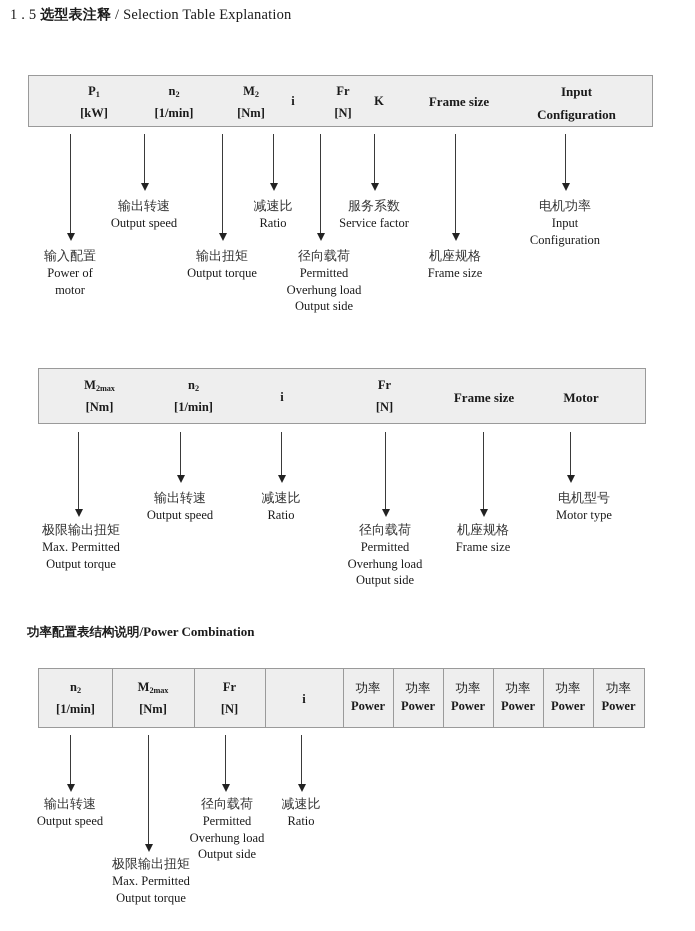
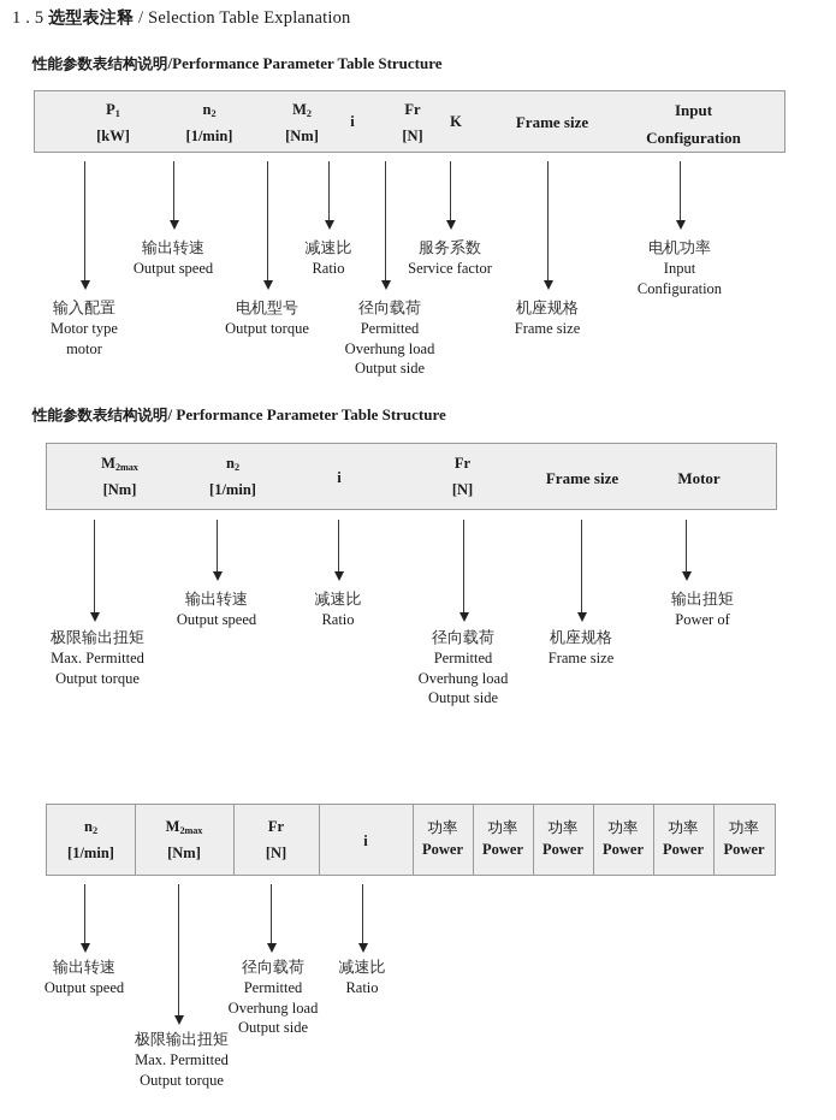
  1 . 5 选型表注释 / Selection Table Explanation
+ 性能参数表结构说明/Performance Parameter Table Structure
  P1
  [kW]
  n2
  [1/min]
  M2
  [Nm]
  i
  Fr
  [N]
  K
  Frame size
  Input
  Configuration
  输入配置
- Power of
+ Motor type
  motor
  输出转速
  Output speed
- 输出扭矩
+ 电机型号
  Output torque
  减速比
  Ratio
  径向载荷
  Permitted
  Overhung load
  Output side
  服务系数
  Service factor
  机座规格
  Frame size
  电机功率
  Input
  Configuration
+ 性能参数表结构说明/ Performance Parameter Table Structure
  M2max
  [Nm]
  n2
  [1/min]
  i
  Fr
  [N]
  Frame size
  Motor
  极限输出扭矩
  Max. Permitted
  Output torque
  输出转速
  Output speed
  减速比
  Ratio
  径向载荷
  Permitted
  Overhung load
  Output side
  机座规格
  Frame size
- 电机型号
+ 输出扭矩
- Motor type
+ Power of
- 功率配置表结构说明/Power Combination
  n2
  [1/min]
  M2max
  [Nm]
  Fr
  [N]
  i
  功率
  Power
  功率
  Power
  功率
  Power
  功率
  Power
  功率
  Power
  功率
  Power
  输出转速
  Output speed
  极限输出扭矩
  Max. Permitted
  Output torque
  径向载荷
  Permitted
  Overhung load
  Output side
  减速比
  Ratio
